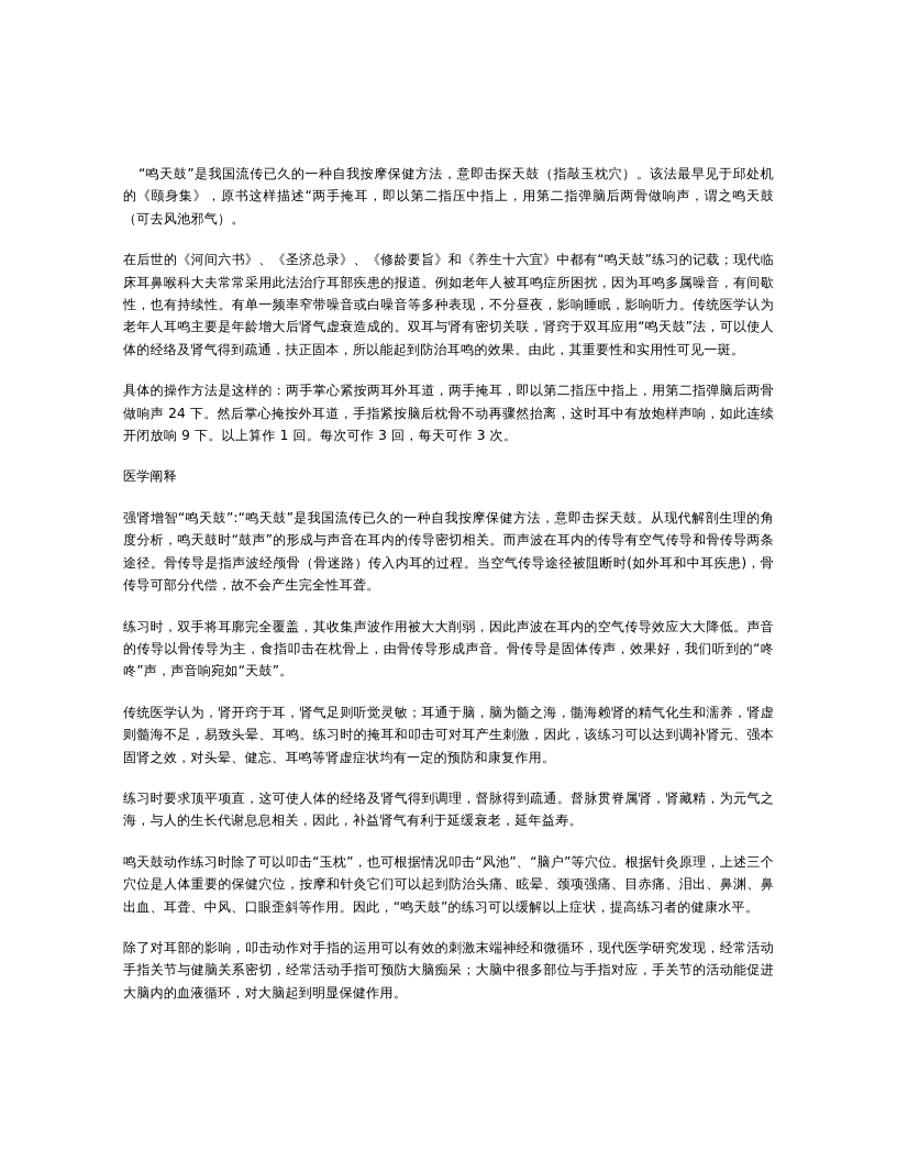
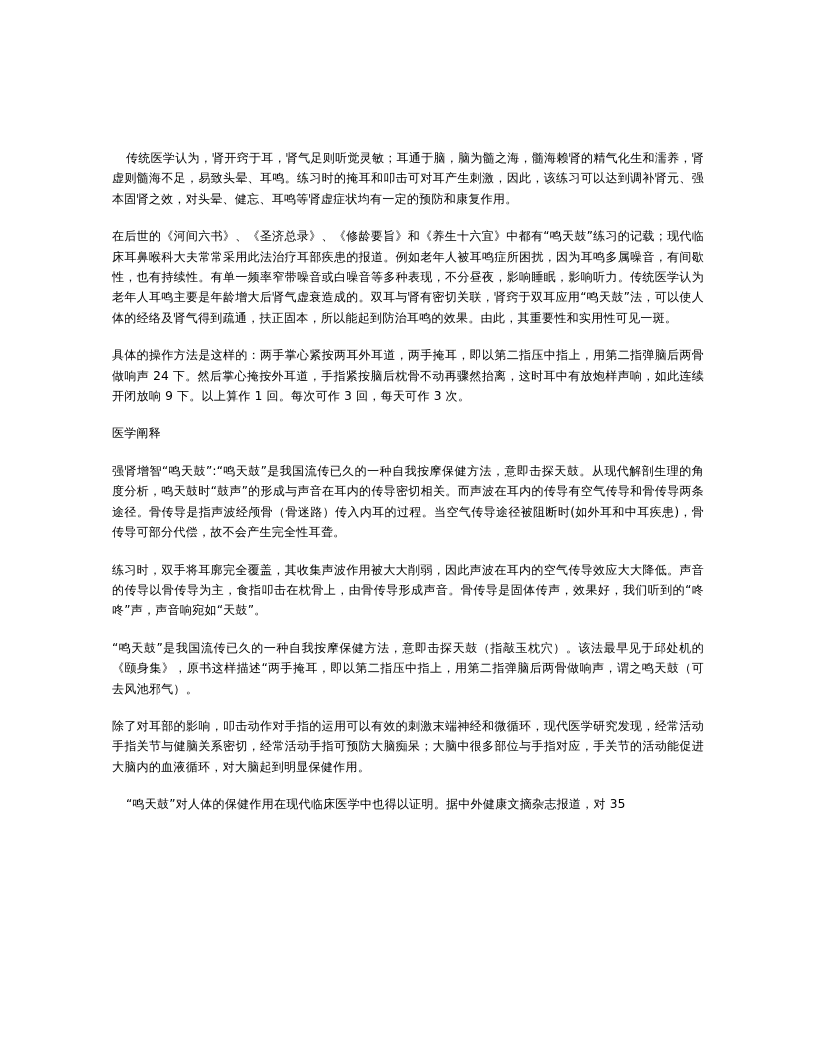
- “鸣天鼓”是我国流传已久的一种自我按摩保健方法，意即击探天鼓（指敲玉枕穴）。该法最早见于邱处机的《颐身集》，原书这样描述“两手掩耳，即以第二指压中指上，用第二指弹脑后两骨做响声，谓之鸣天鼓（可去风池邪气）。
+ 传统医学认为，肾开窍于耳，肾气足则听觉灵敏；耳通于脑，脑为髓之海，髓海赖肾的精气化生和濡养，肾虚则髓海不足，易致头晕、耳鸣。练习时的掩耳和叩击可对耳产生刺激，因此，该练习可以达到调补肾元、强本固肾之效，对头晕、健忘、耳鸣等肾虚症状均有一定的预防和康复作用。
  在后世的《河间六书》、《圣济总录》、《修龄要旨》和《养生十六宜》中都有“鸣天鼓”练习的记载；现代临床耳鼻喉科大夫常常采用此法治疗耳部疾患的报道。例如老年人被耳鸣症所困扰，因为耳鸣多属噪音，有间歇性，也有持续性。有单一频率窄带噪音或白噪音等多种表现，不分昼夜，影响睡眠，影响听力。传统医学认为老年人耳鸣主要是年龄增大后肾气虚衰造成的。双耳与肾有密切关联，肾窍于双耳应用“鸣天鼓”法，可以使人体的经络及肾气得到疏通，扶正固本，所以能起到防治耳鸣的效果。由此，其重要性和实用性可见一斑。
  具体的操作方法是这样的：两手掌心紧按两耳外耳道，两手掩耳，即以第二指压中指上，用第二指弹脑后两骨做响声 24 下。然后掌心掩按外耳道，手指紧按脑后枕骨不动再骤然抬离，这时耳中有放炮样声响，如此连续开闭放响 9 下。以上算作 1 回。每次可作 3 回，每天可作 3 次。
  医学阐释
  强肾增智“鸣天鼓”:“鸣天鼓”是我国流传已久的一种自我按摩保健方法，意即击探天鼓。从现代解剖生理的角度分析，鸣天鼓时“鼓声”的形成与声音在耳内的传导密切相关。而声波在耳内的传导有空气传导和骨传导两条途径。骨传导是指声波经颅骨（骨迷路）传入内耳的过程。当空气传导途径被阻断时(如外耳和中耳疾患)，骨传导可部分代偿，故不会产生完全性耳聋。
  练习时，双手将耳廓完全覆盖，其收集声波作用被大大削弱，因此声波在耳内的空气传导效应大大降低。声音的传导以骨传导为主，食指叩击在枕骨上，由骨传导形成声音。骨传导是固体传声，效果好，我们听到的“咚咚”声，声音响宛如“天鼓”。
- 传统医学认为，肾开窍于耳，肾气足则听觉灵敏；耳通于脑，脑为髓之海，髓海赖肾的精气化生和濡养，肾虚则髓海不足，易致头晕、耳鸣。练习时的掩耳和叩击可对耳产生刺激，因此，该练习可以达到调补肾元、强本固肾之效，对头晕、健忘、耳鸣等肾虚症状均有一定的预防和康复作用。
+ “鸣天鼓”是我国流传已久的一种自我按摩保健方法，意即击探天鼓（指敲玉枕穴）。该法最早见于邱处机的《颐身集》，原书这样描述“两手掩耳，即以第二指压中指上，用第二指弹脑后两骨做响声，谓之鸣天鼓（可去风池邪气）。
- 练习时要求顶平项直，这可使人体的经络及肾气得到调理，督脉得到疏通。督脉贯脊属肾，肾藏精，为元气之海，与人的生长代谢息息相关，因此，补益肾气有利于延缓衰老，延年益寿。
- 鸣天鼓动作练习时除了可以叩击“玉枕”，也可根据情况叩击“风池”、“脑户”等穴位。根据针灸原理，上述三个穴位是人体重要的保健穴位，按摩和针灸它们可以起到防治头痛、眩晕、颈项强痛、目赤痛、泪出、鼻渊、鼻出血、耳聋、中风、口眼歪斜等作用。因此，“鸣天鼓”的练习可以缓解以上症状，提高练习者的健康水平。
  除了对耳部的影响，叩击动作对手指的运用可以有效的刺激末端神经和微循环，现代医学研究发现，经常活动手指关节与健脑关系密切，经常活动手指可预防大脑痴呆；大脑中很多部位与手指对应，手关节的活动能促进大脑内的血液循环，对大脑起到明显保健作用。
+ “鸣天鼓”对人体的保健作用在现代临床医学中也得以证明。据中外健康文摘杂志报道，对 35
